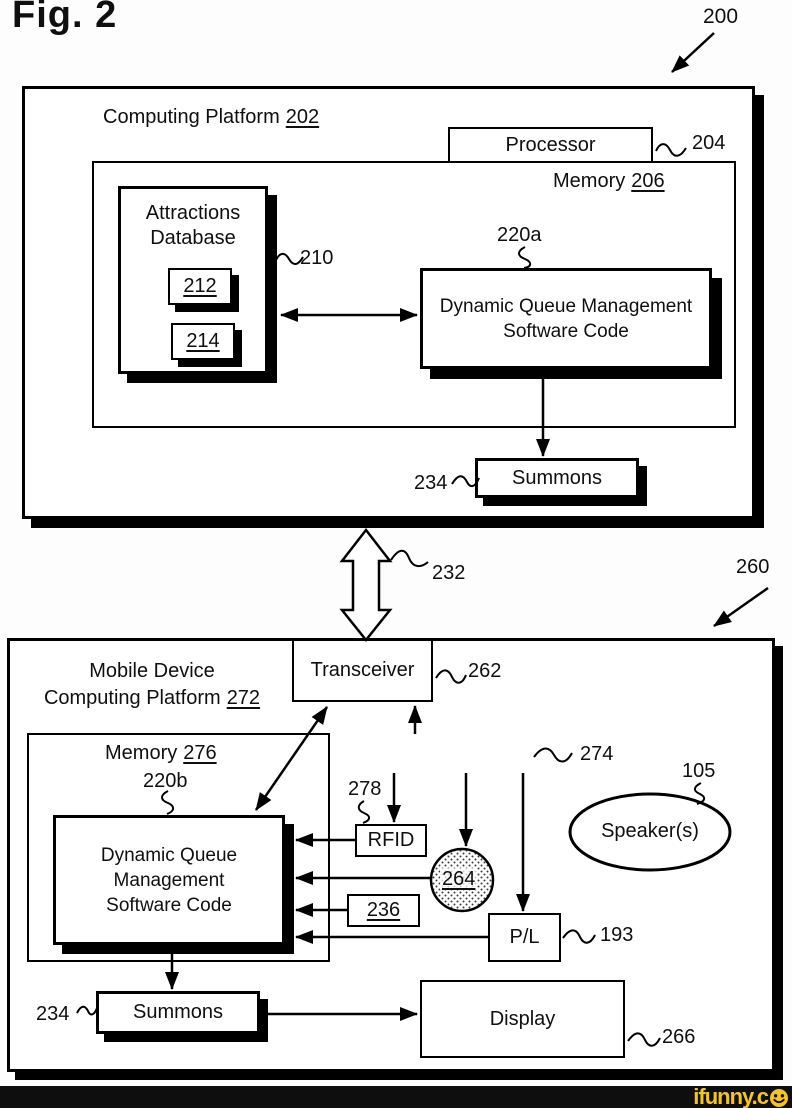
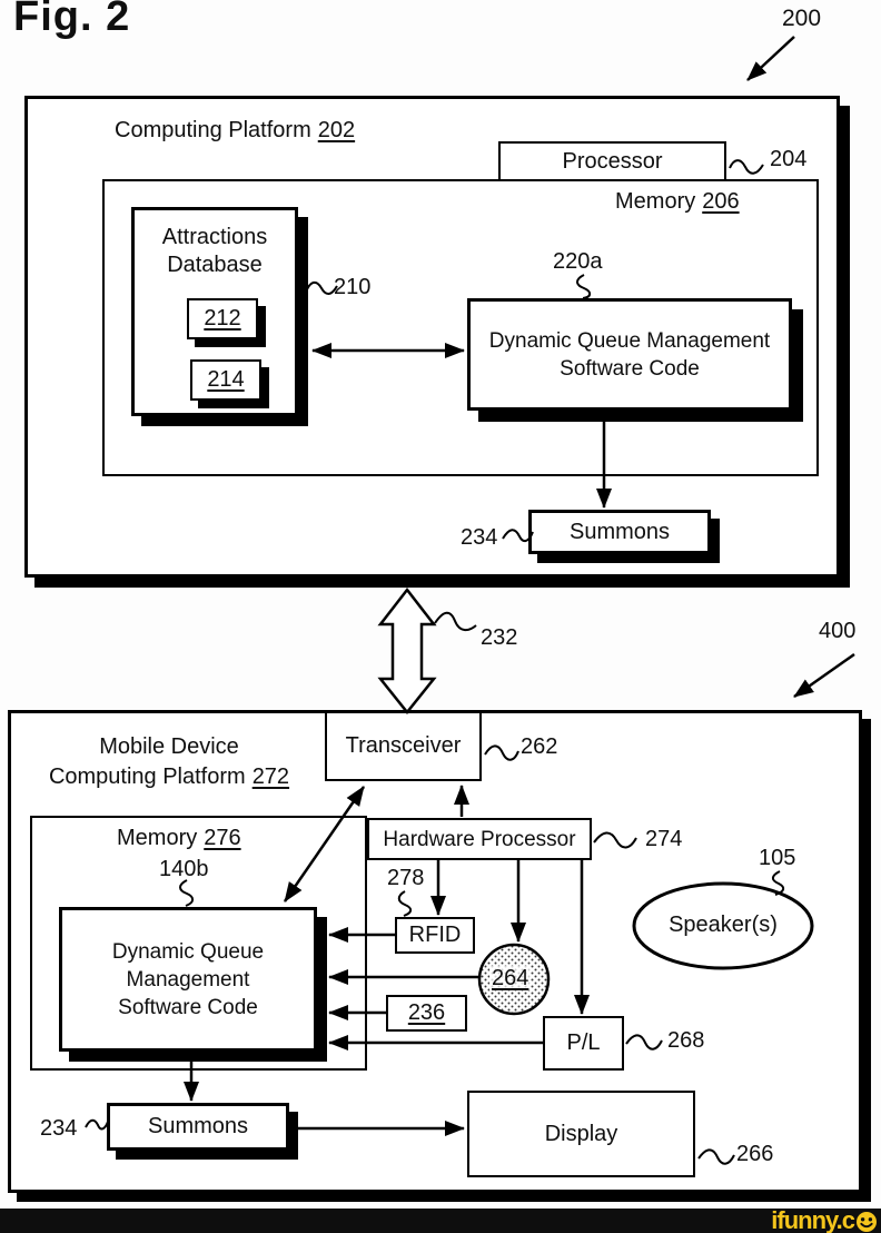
  Fig. 2
  200
  Computing Platform 202
  Memory 206
  Processor
  204
  Attractions
  Database
  212
  214
  210
  220a
  Dynamic Queue Management
  Software Code
  Summons
  234
  232
- 260
+ 400
  Mobile Device
  Computing Platform 272
  Transceiver
  262
  Memory 276
- 220b
+ 140b
  Dynamic Queue
  Management
  Software Code
+ Hardware Processor
  274
  278
  RFID
  264
  236
  P/L
- 193
+ 268
  Speaker(s)
  105
  Summons
  234
  Display
  266
  ifunny.c
